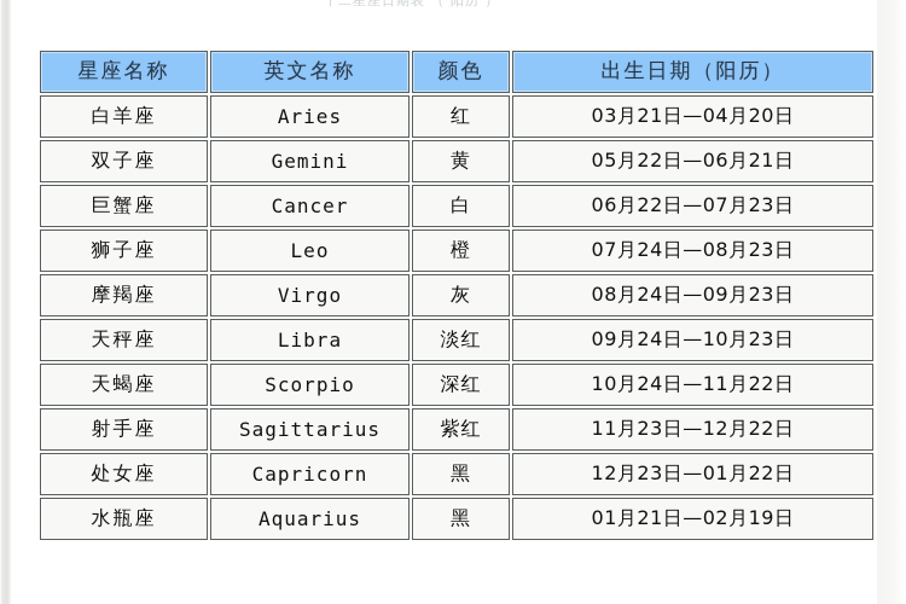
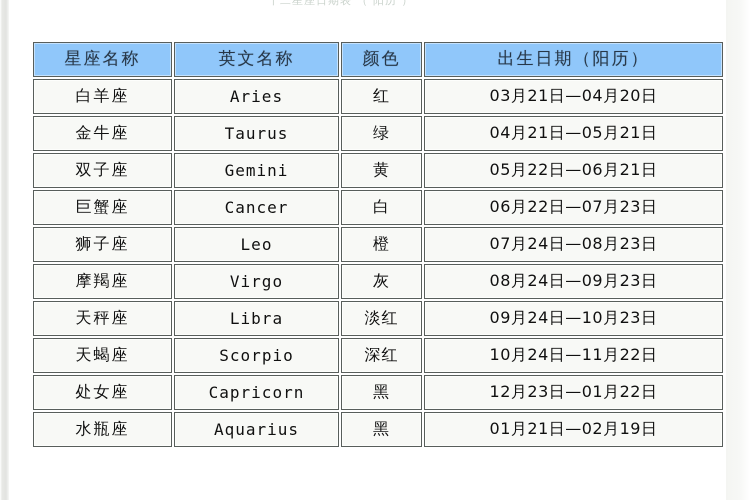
  十二星座日期表 （ 阳历 ）
  星座名称	英文名称	颜色	出生日期（阳历）
  白羊座	Aries	红	03月21日—04月20日
+ 金牛座	Taurus	绿	04月21日—05月21日
  双子座	Gemini	黄	05月22日—06月21日
  巨蟹座	Cancer	白	06月22日—07月23日
  狮子座	Leo	橙	07月24日—08月23日
  摩羯座	Virgo	灰	08月24日—09月23日
  天秤座	Libra	淡红	09月24日—10月23日
  天蝎座	Scorpio	深红	10月24日—11月22日
- 射手座	Sagittarius	紫红	11月23日—12月22日
  处女座	Capricorn	黑	12月23日—01月22日
  水瓶座	Aquarius	黑	01月21日—02月19日
